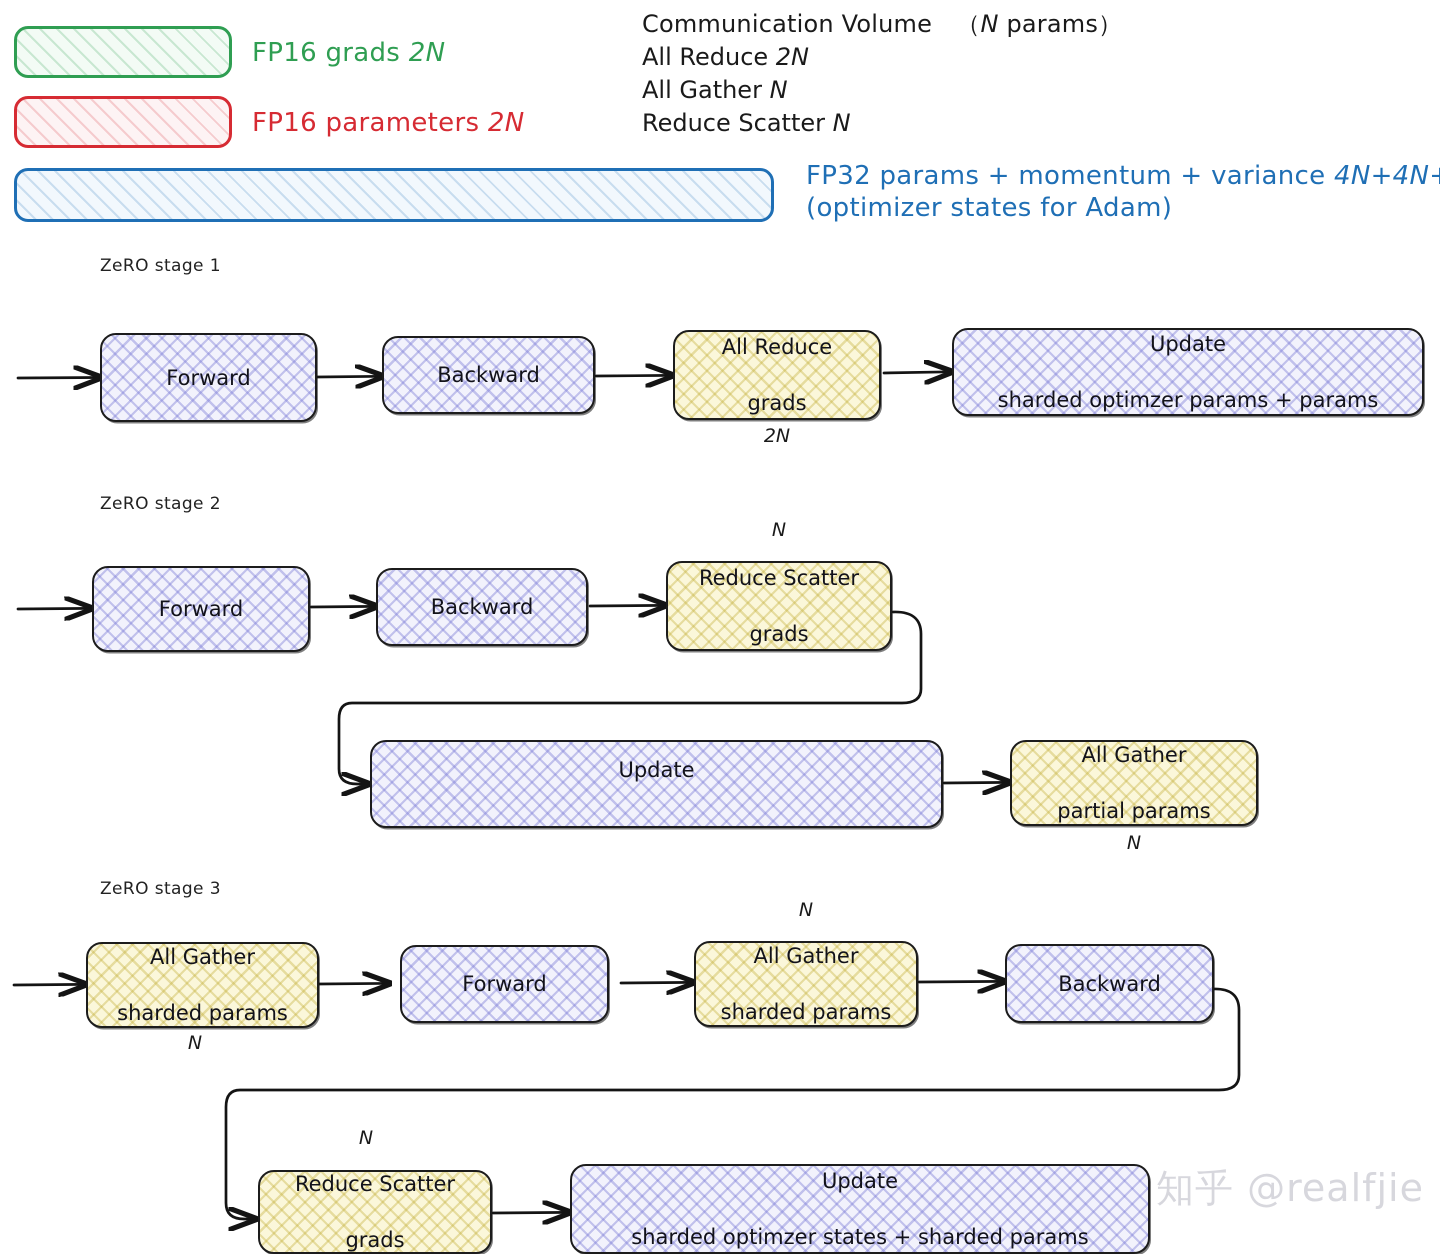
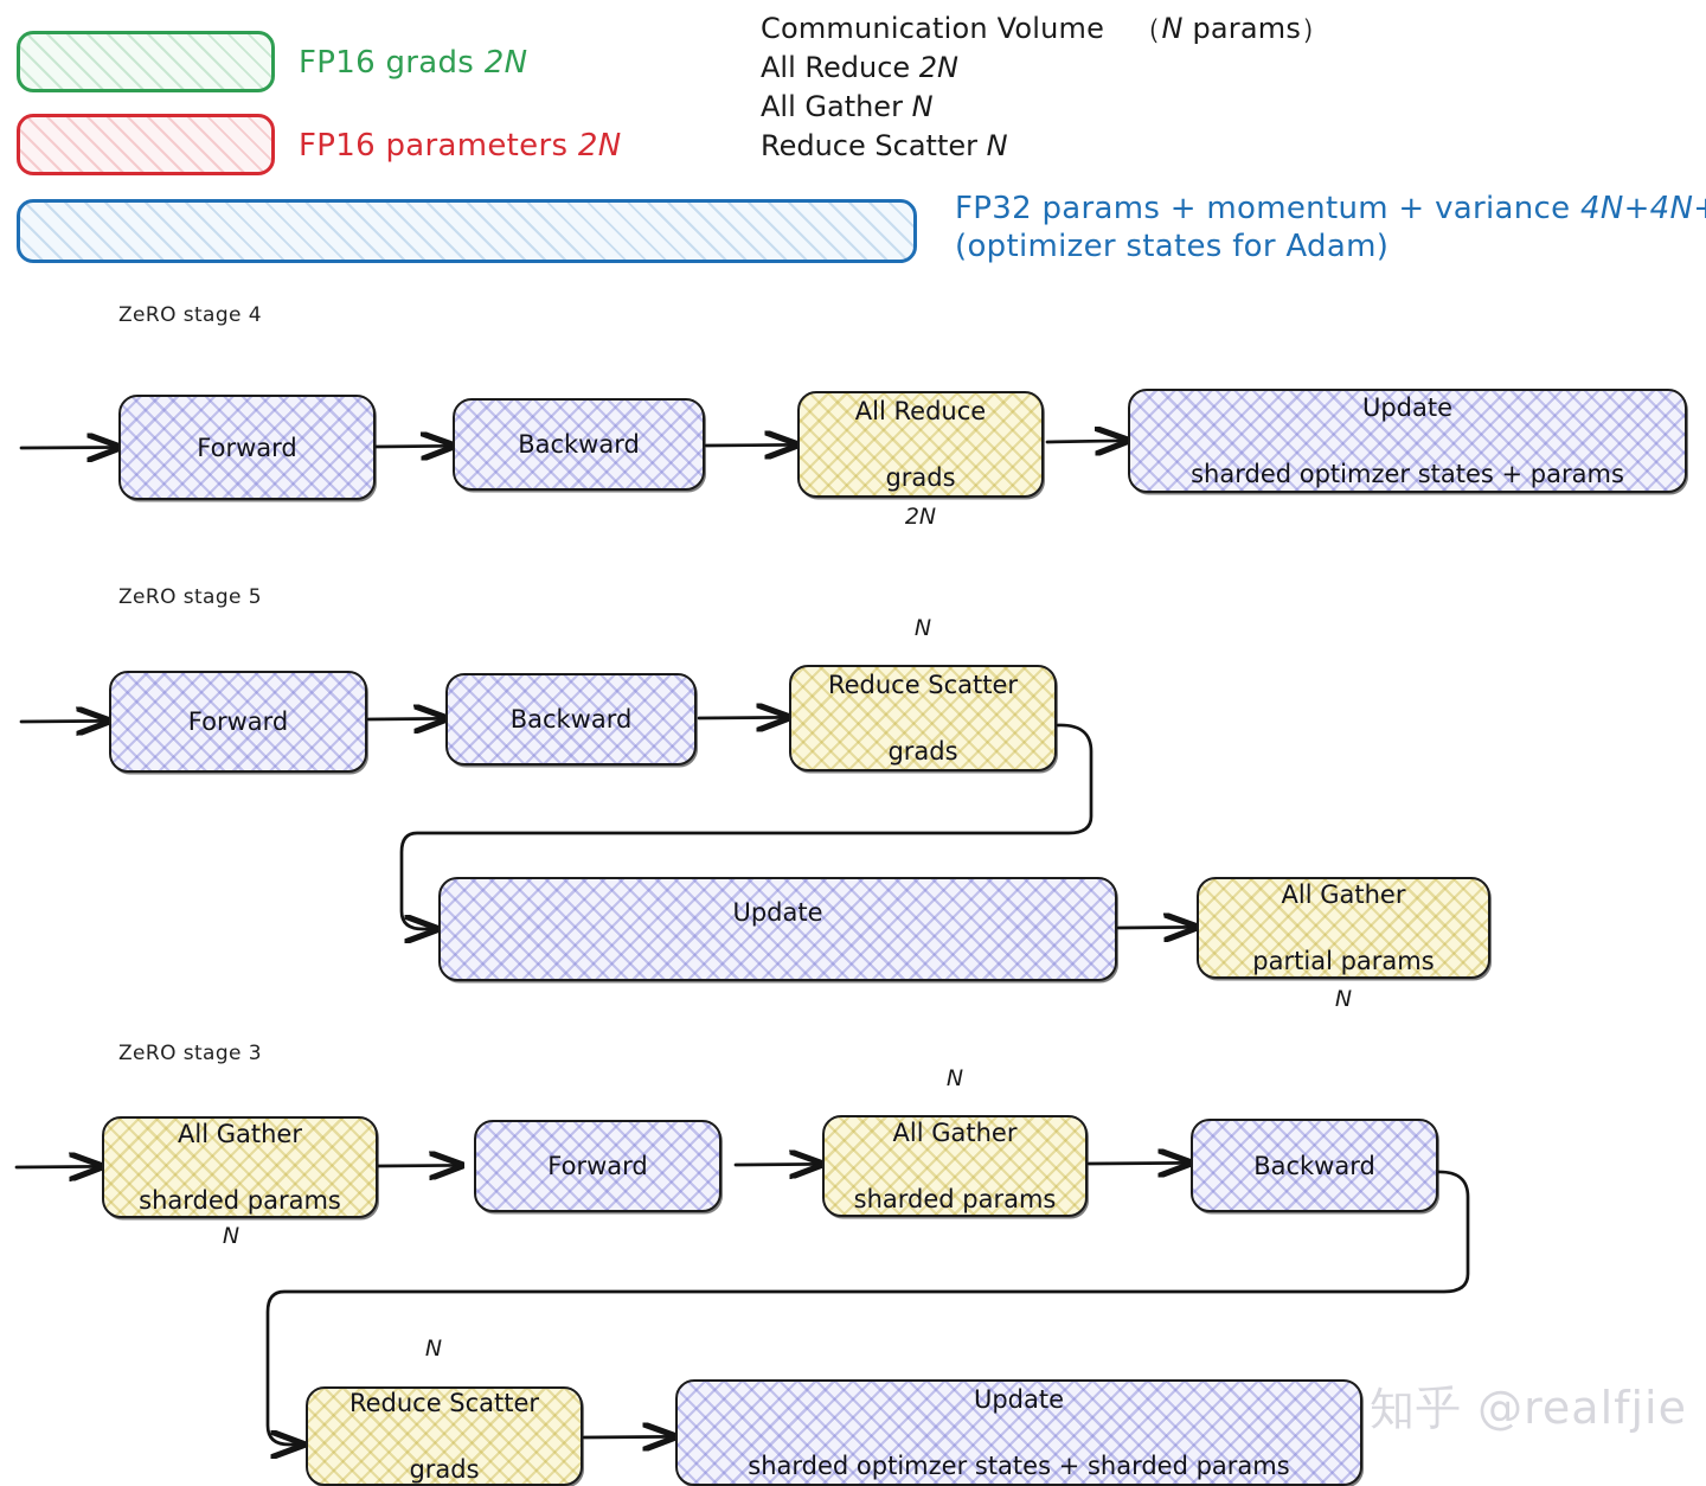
  FP16 grads 2N
  FP16 parameters 2N
  FP32 params + momentum + variance 4N+4N
  (optimizer states for Adam)
  Communication Volume （N params）
  All Reduce 2N
  All Gather N
  Reduce Scatter N
- ZeRO stage 1
+ ZeRO stage 4
- ZeRO stage 2
+ ZeRO stage 5
  ZeRO stage 3
  Forward
  Backward
  All Reduce
  grads
  2N
  Update
- sharded optimzer params + params
+ sharded optimzer states + params
  Forward
  Backward
  Reduce Scatter
  grads
  N
  Update
  All Gather
  partial params
  N
  All Gather
  sharded params
  N
  Forward
  All Gather
  sharded params
  N
  Backward
  Reduce Scatter
  grads
  N
  Update
  sharded optimzer states + sharded params
  知乎 @realfjie
